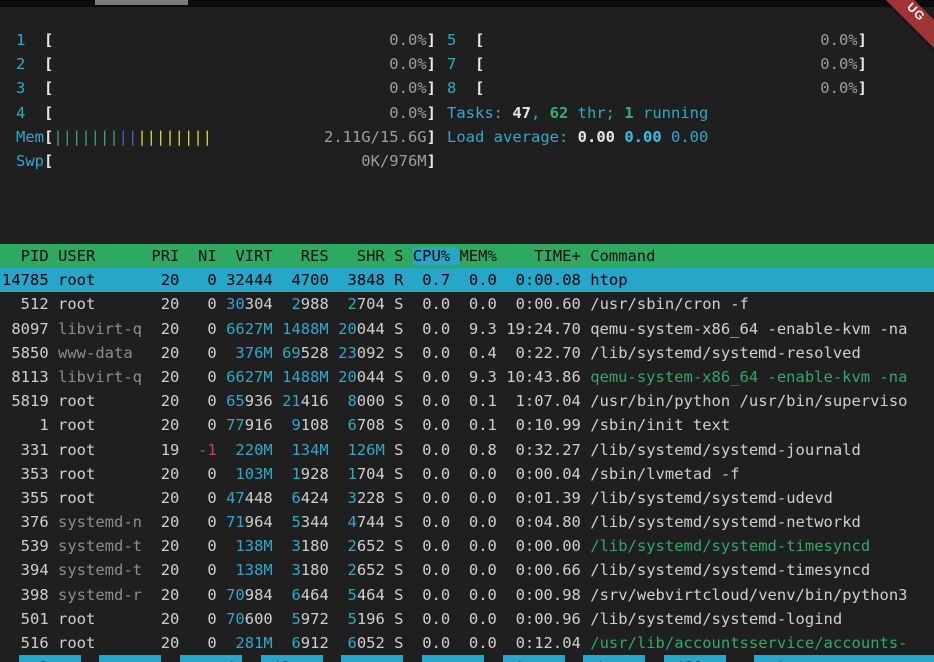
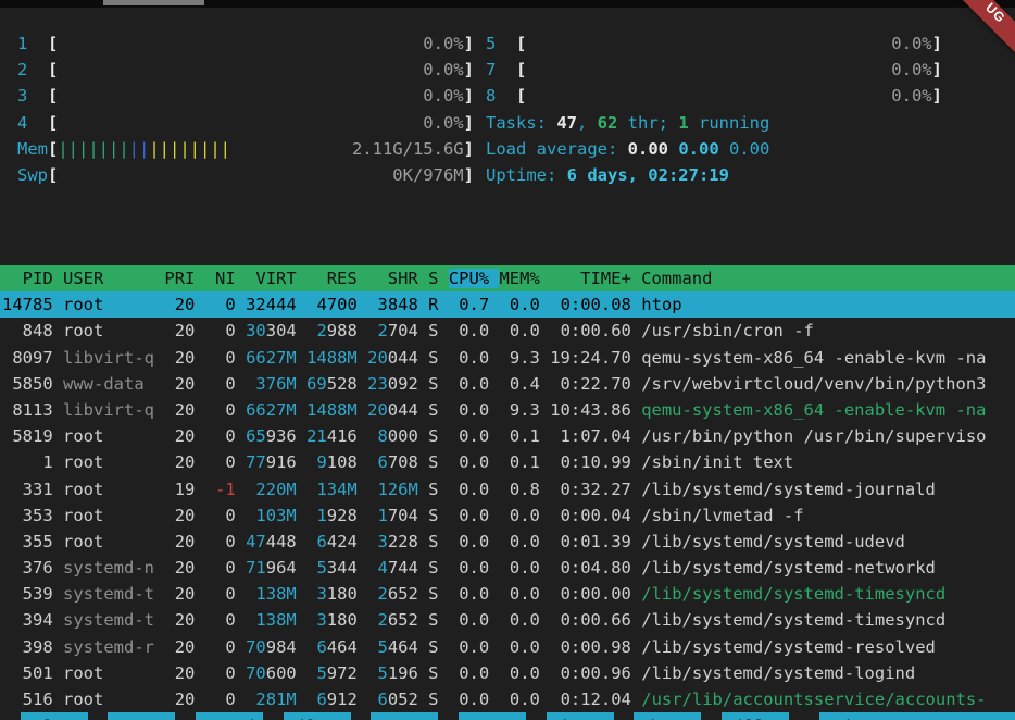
  1 [ 0.0%]
  2 [ 0.0%]
  3 [ 0.0%]
  4 [ 0.0%]
  Mem[||||||||||||||||| 2.11G/15.6G]
  Swp[ 0K/976M]
  5 [ 0.0%]
  7 [ 0.0%]
  8 [ 0.0%]
  Tasks: 47, 62 thr; 1 running
  Load average: 0.00 0.00 0.00
+ Uptime: 6 days, 02:27:19
  PID USER PRI NI VIRT RES SHR S CPU% MEM% TIME+ Command
  14785 root 20 0 32444 4700 3848 R 0.7 0.0 0:00.08 htop
- 512 root 20 0 30304 2988 2704 S 0.0 0.0 0:00.60 /usr/sbin/cron -f
+ 848 root 20 0 30304 2988 2704 S 0.0 0.0 0:00.60 /usr/sbin/cron -f
  8097 libvirt-q 20 0 6627M 1488M 20044 S 0.0 9.3 19:24.70 qemu-system-x86_64 -enable-kvm -na
- 5850 www-data 20 0 376M 69528 23092 S 0.0 0.4 0:22.70 /lib/systemd/systemd-resolved
+ 5850 www-data 20 0 376M 69528 23092 S 0.0 0.4 0:22.70 /srv/webvirtcloud/venv/bin/python3
  8113 libvirt-q 20 0 6627M 1488M 20044 S 0.0 9.3 10:43.86 qemu-system-x86_64 -enable-kvm -na
  5819 root 20 0 65936 21416 8000 S 0.0 0.1 1:07.04 /usr/bin/python /usr/bin/superviso
  1 root 20 0 77916 9108 6708 S 0.0 0.1 0:10.99 /sbin/init text
  331 root 19 -1 220M 134M 126M S 0.0 0.8 0:32.27 /lib/systemd/systemd-journald
  353 root 20 0 103M 1928 1704 S 0.0 0.0 0:00.04 /sbin/lvmetad -f
  355 root 20 0 47448 6424 3228 S 0.0 0.0 0:01.39 /lib/systemd/systemd-udevd
  376 systemd-n 20 0 71964 5344 4744 S 0.0 0.0 0:04.80 /lib/systemd/systemd-networkd
  539 systemd-t 20 0 138M 3180 2652 S 0.0 0.0 0:00.00 /lib/systemd/systemd-timesyncd
  394 systemd-t 20 0 138M 3180 2652 S 0.0 0.0 0:00.66 /lib/systemd/systemd-timesyncd
- 398 systemd-r 20 0 70984 6464 5464 S 0.0 0.0 0:00.98 /srv/webvirtcloud/venv/bin/python3
+ 398 systemd-r 20 0 70984 6464 5464 S 0.0 0.0 0:00.98 /lib/systemd/systemd-resolved
  501 root 20 0 70600 5972 5196 S 0.0 0.0 0:00.96 /lib/systemd/systemd-logind
  516 root 20 0 281M 6912 6052 S 0.0 0.0 0:12.04 /usr/lib/accountsservice/accounts-
